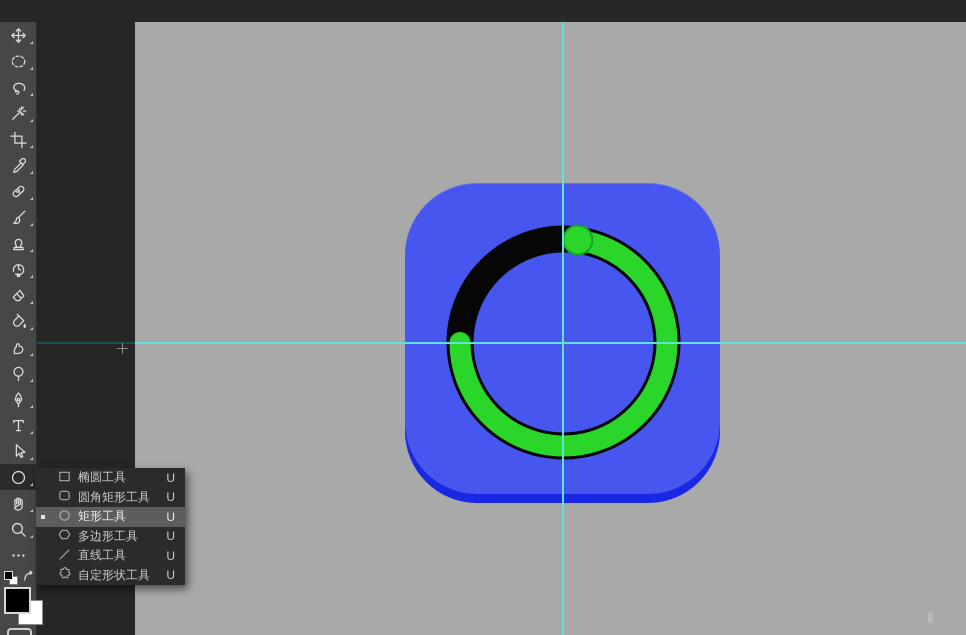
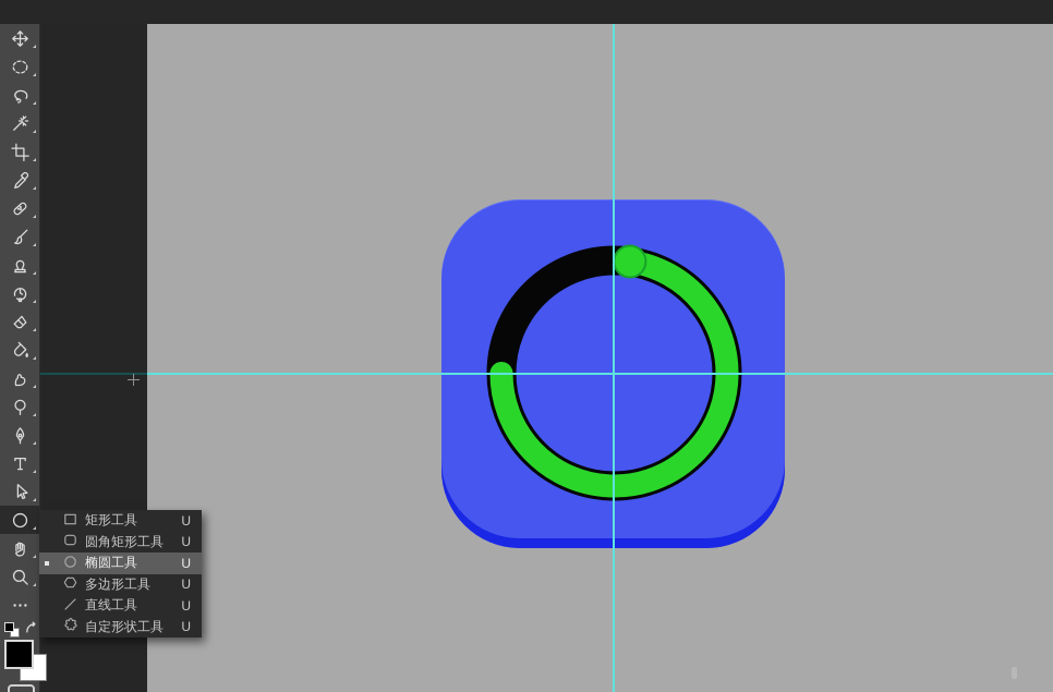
- 椭圆工具
+ 矩形工具
  U
  圆角矩形工具
  U
- 矩形工具
+ 椭圆工具
  U
  多边形工具
  U
  直线工具
  U
  自定形状工具
  U
